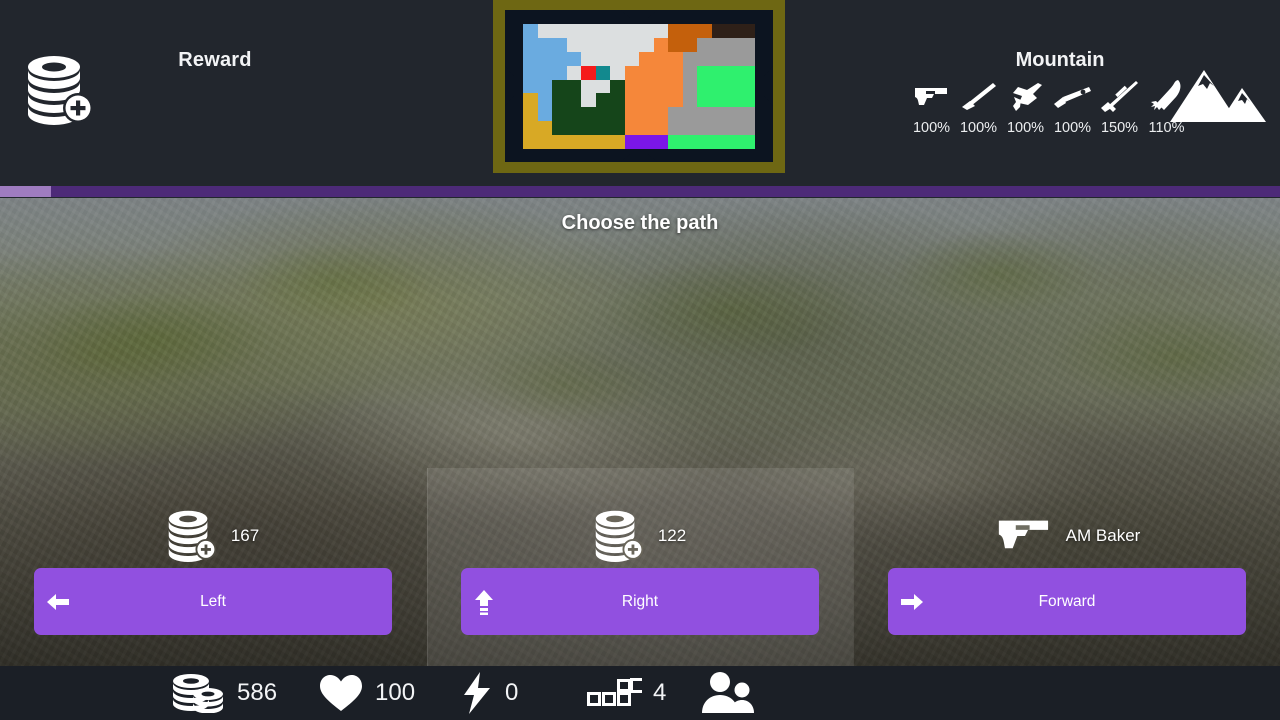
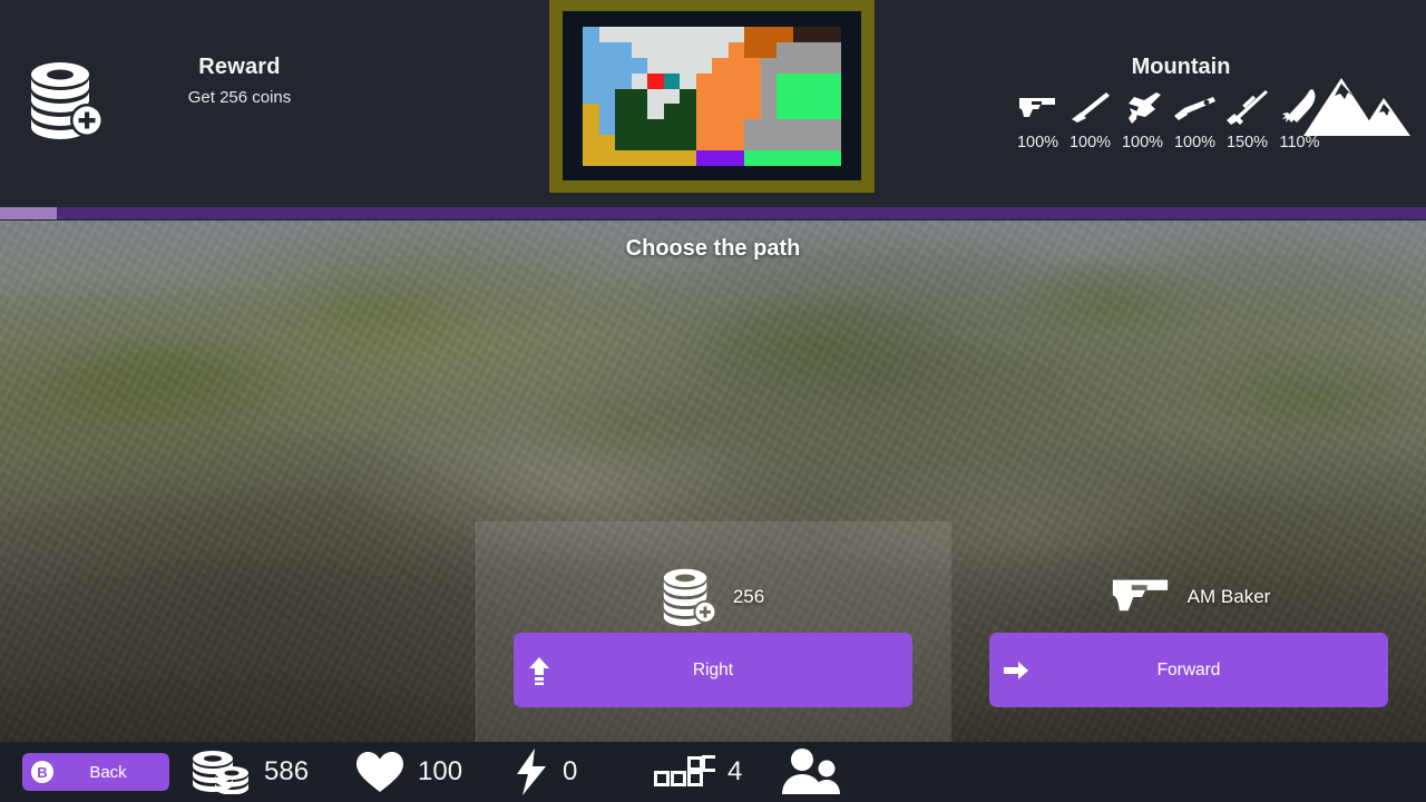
  Reward
+ Get 256 coins
  Mountain
  100%
  100%
  100%
  100%
  150%
  110%
  Choose the path
- 167
- Left
- 122
+ 256
  Right
  AM Baker
  Forward
+ B
+ Back
  586
  100
  0
  4
